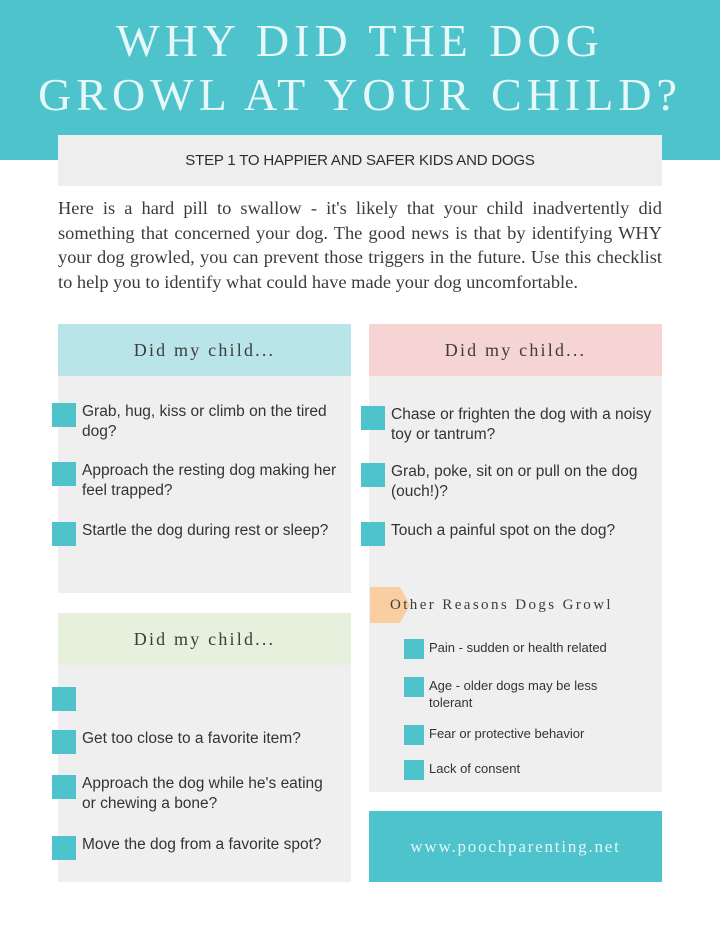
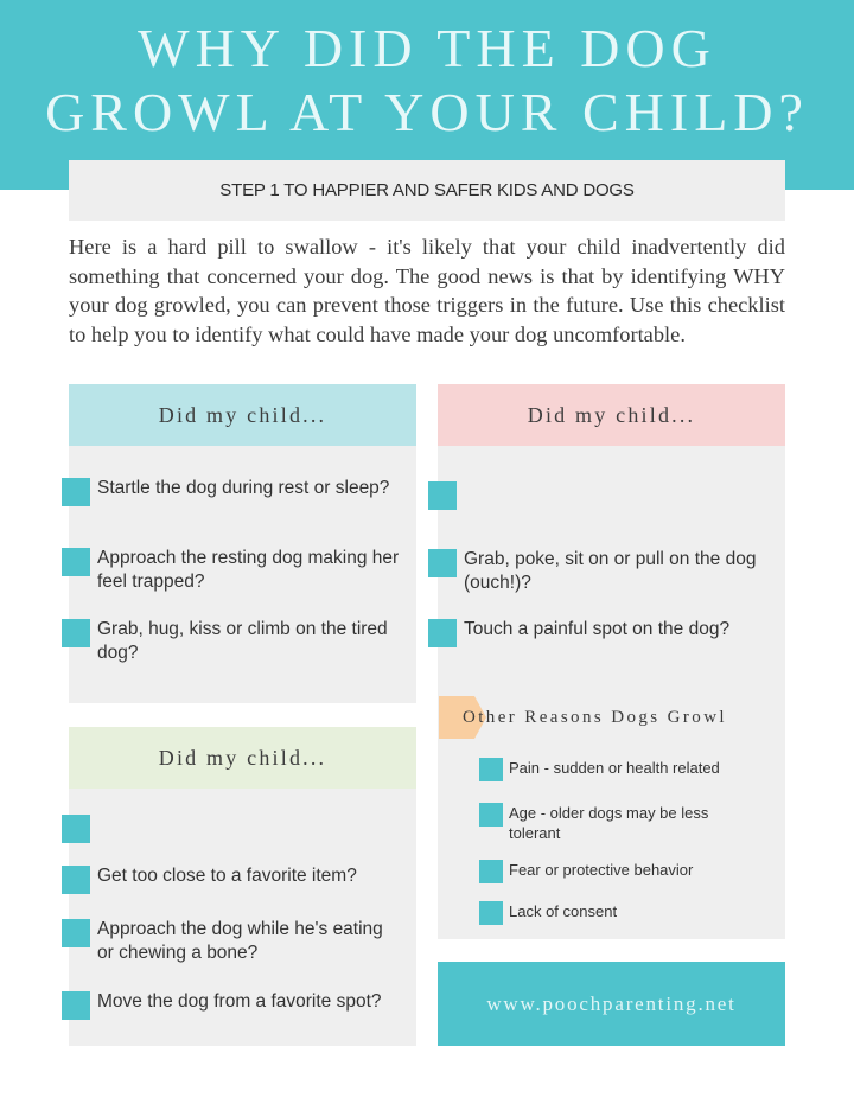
  WHY DID THE DOG
  GROWL AT YOUR CHILD?
  STEP 1 TO HAPPIER AND SAFER KIDS AND DOGS
  Here is a hard pill to swallow - it's likely that your child inadvertently did something that concerned your dog. The good news is that by identifying WHY your dog growled, you can prevent those triggers in the future. Use this checklist to help you to identify what could have made your dog uncomfortable.
  Did my child...
- Grab, hug, kiss or climb on the tired dog?
+ Startle the dog during rest or sleep?
  Approach the resting dog making her feel trapped?
- Startle the dog during rest or sleep?
+ Grab, hug, kiss or climb on the tired dog?
  Did my child...
- Chase or frighten the dog with a noisy toy or tantrum?
  Grab, poke, sit on or pull on the dog (ouch!)?
  Touch a painful spot on the dog?
  Other Reasons Dogs Growl
  Pain - sudden or health related
  Age - older dogs may be less tolerant
  Fear or protective behavior
  Lack of consent
  Did my child...
  Get too close to a favorite item?
  Approach the dog while he's eating or chewing a bone?
  Move the dog from a favorite spot?
  www.poochparenting.net
